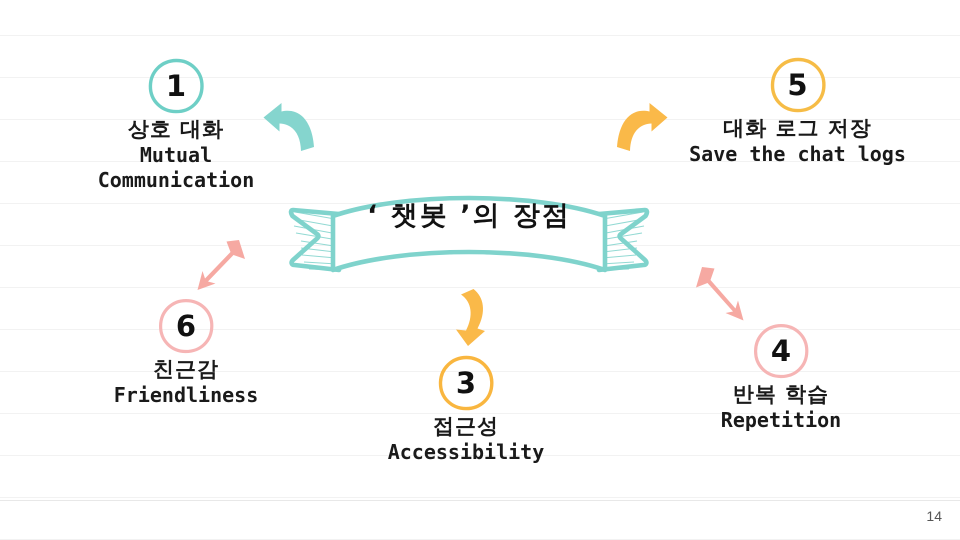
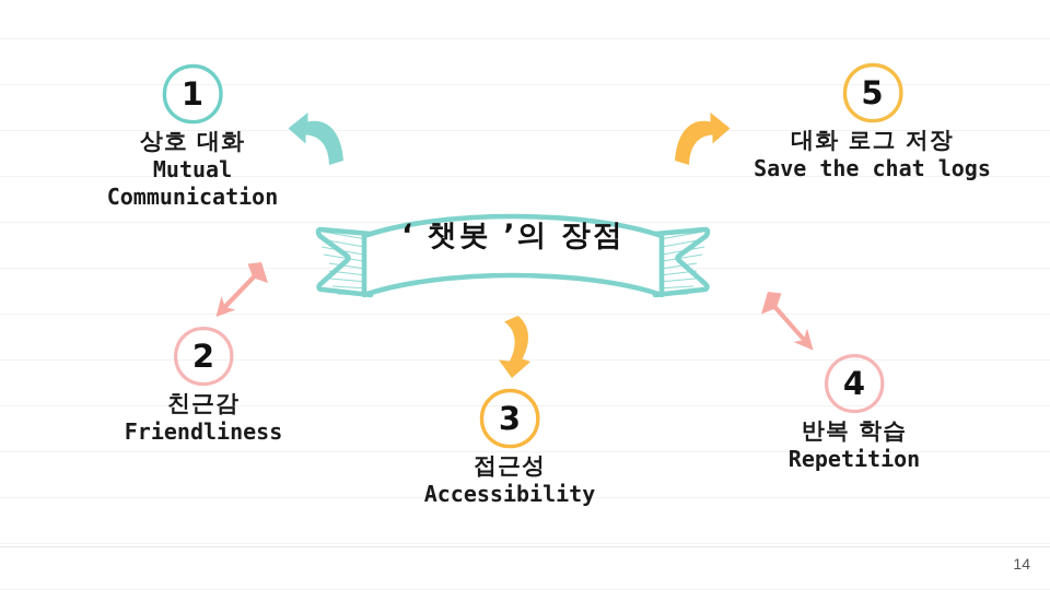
  1
  상호 대화
  Mutual
  Communication
  5
  대화 로그 저장
  Save the chat logs
- 6
+ 2
  친근감
  Friendliness
  3
  접근성
  Accessibility
  4
  반복 학습
  Repetition
  ‘ 챗봇 ’의 장점
  14
